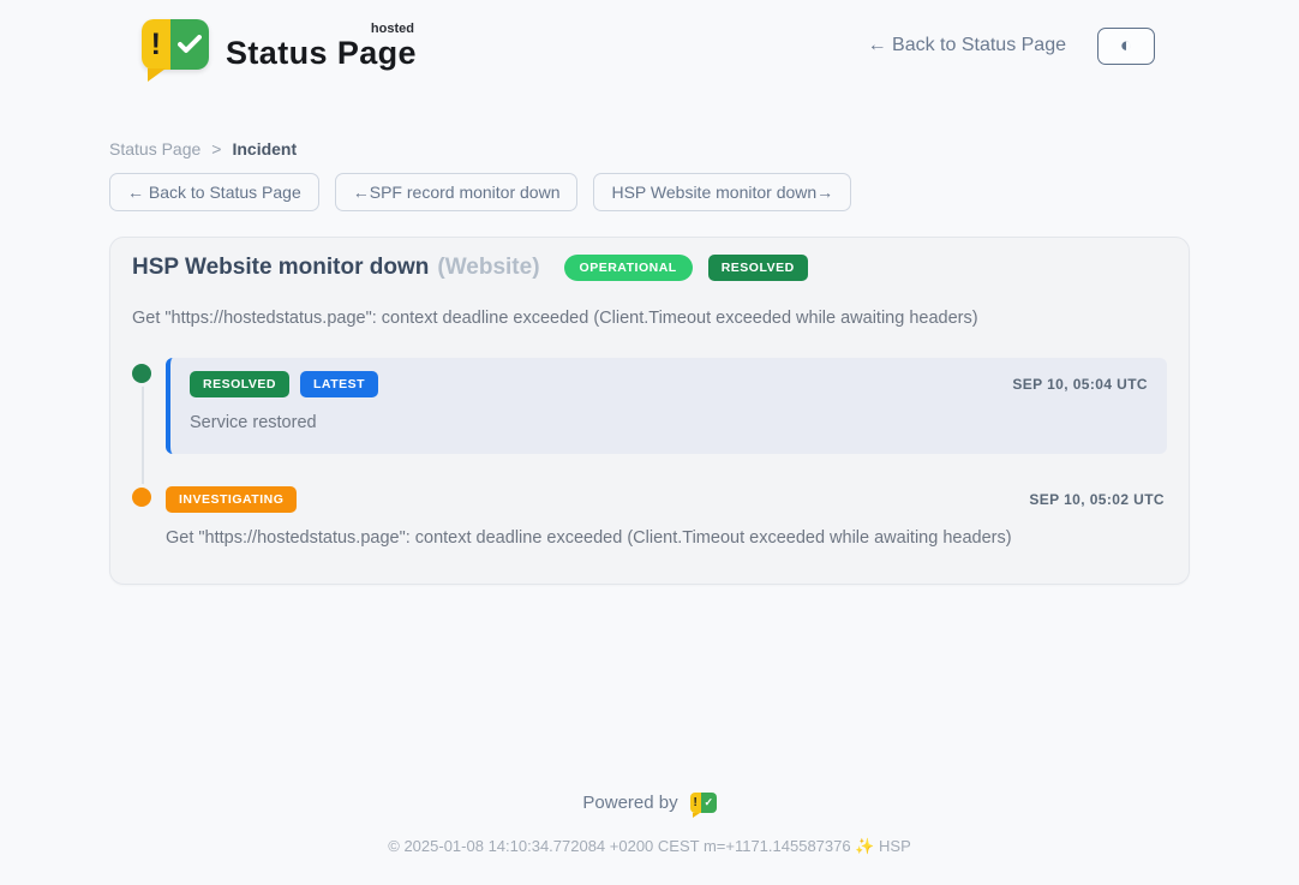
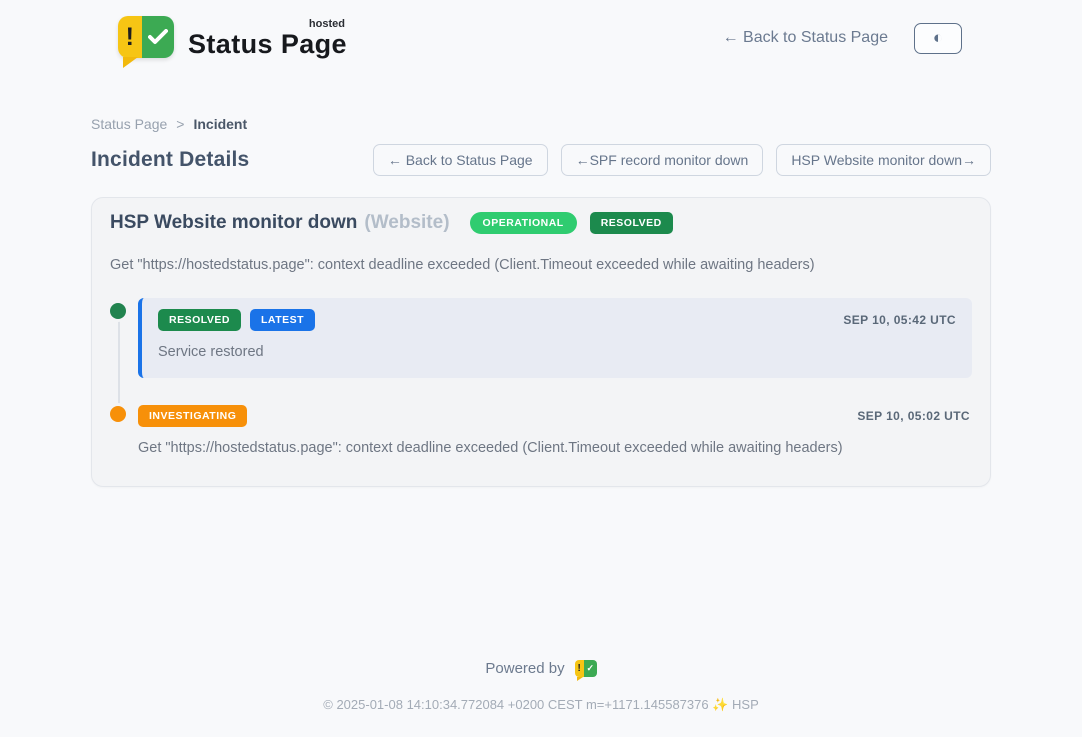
  !
  hosted
  Status Page
  ← Back to Status Page
  ◐
  Status Page
  >
  Incident
+ Incident Details
  ← Back to Status Page
  ←SPF record monitor down
  HSP Website monitor down→
  HSP Website monitor down
  (Website)
  OPERATIONAL
  RESOLVED
  Get "https://hostedstatus.page": context deadline exceeded (Client.Timeout exceeded while awaiting headers)
  RESOLVED
  LATEST
- SEP 10, 05:04 UTC
+ SEP 10, 05:42 UTC
  Service restored
  INVESTIGATING
  SEP 10, 05:02 UTC
  Get "https://hostedstatus.page": context deadline exceeded (Client.Timeout exceeded while awaiting headers)
  Powered by
  !
  ✓
  © 2025-01-08 14:10:34.772084 +0200 CEST m=+1171.145587376 ✨ HSP
